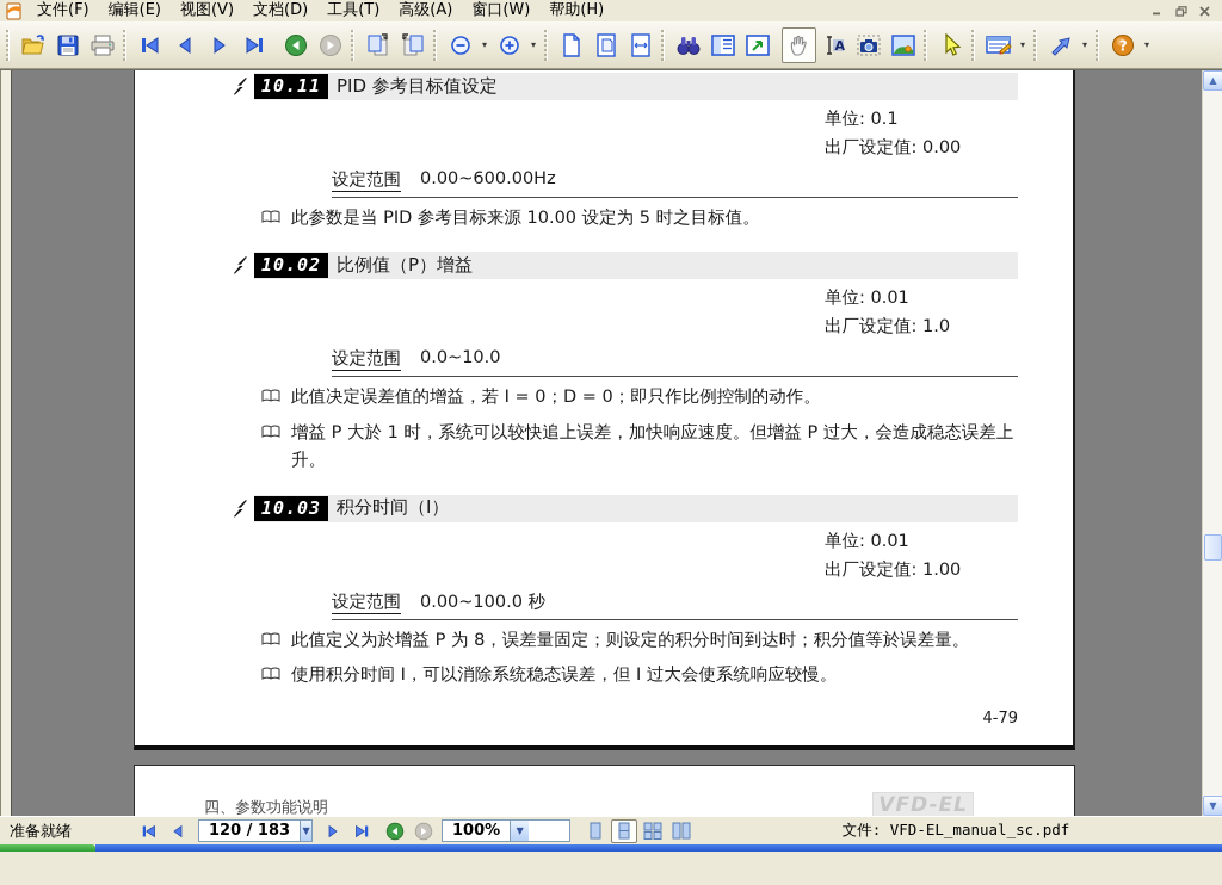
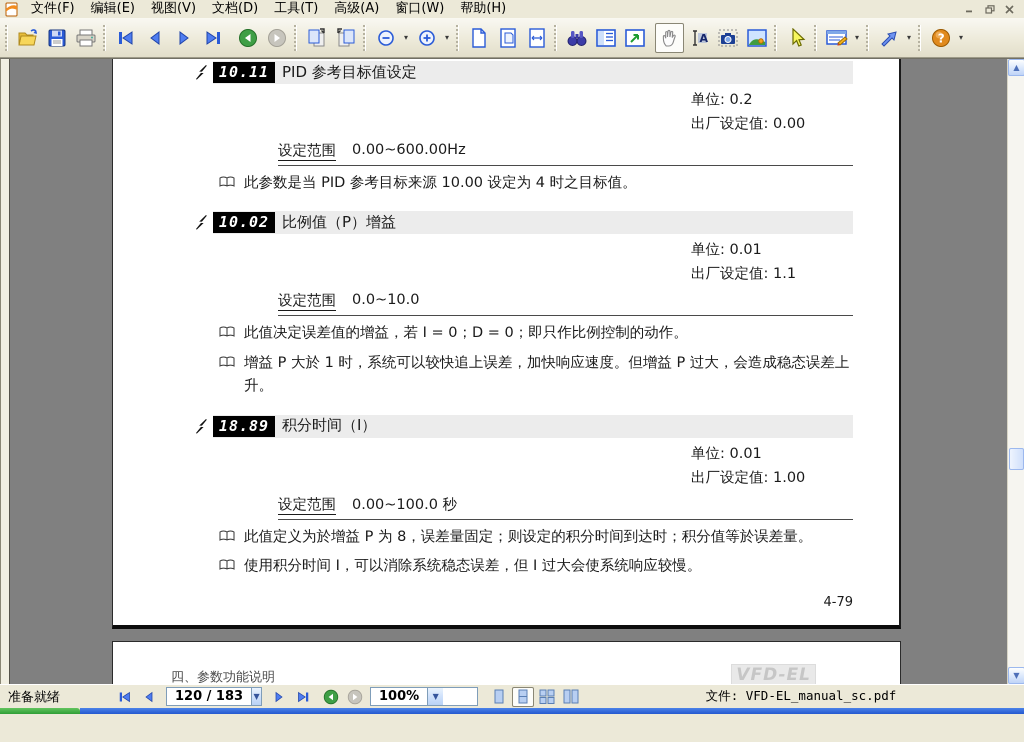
  文件(F)
  编辑(E)
  视图(V)
  文档(D)
  工具(T)
  高级(A)
  窗口(W)
  帮助(H)
  ▾
  ▾
  A
  ▾
  ▾
  ?
  ▾
  10.11
  PID 参考目标值设定
- 单位: 0.1
+ 单位: 0.2
  出厂设定值: 0.00
  设定范围
  0.00~600.00Hz
- 此参数是当 PID 参考目标来源 10.00 设定为 5 时之目标值。
+ 此参数是当 PID 参考目标来源 10.00 设定为 4 时之目标值。
  10.02
  比例值（P）增益
  单位: 0.01
- 出厂设定值: 1.0
+ 出厂设定值: 1.1
  设定范围
  0.0~10.0
  此值决定误差值的增益，若 I = 0；D = 0；即只作比例控制的动作。
  增益 P 大於 1 时，系统可以较快追上误差，加快响应速度。但增益 P 过大，会造成稳态误差上升。
- 10.03
+ 18.89
  积分时间（I）
  单位: 0.01
  出厂设定值: 1.00
  设定范围
  0.00~100.0 秒
  此值定义为於增益 P 为 8，误差量固定；则设定的积分时间到达时；积分值等於误差量。
  使用积分时间 I，可以消除系统稳态误差，但 I 过大会使系统响应较慢。
  4-79
  四、参数功能说明
  VFD-EL
  ▲
  ▼
  准备就绪
  120 / 183
  ▼
  100%
  ▼
  文件: VFD-EL_manual_sc.pdf
